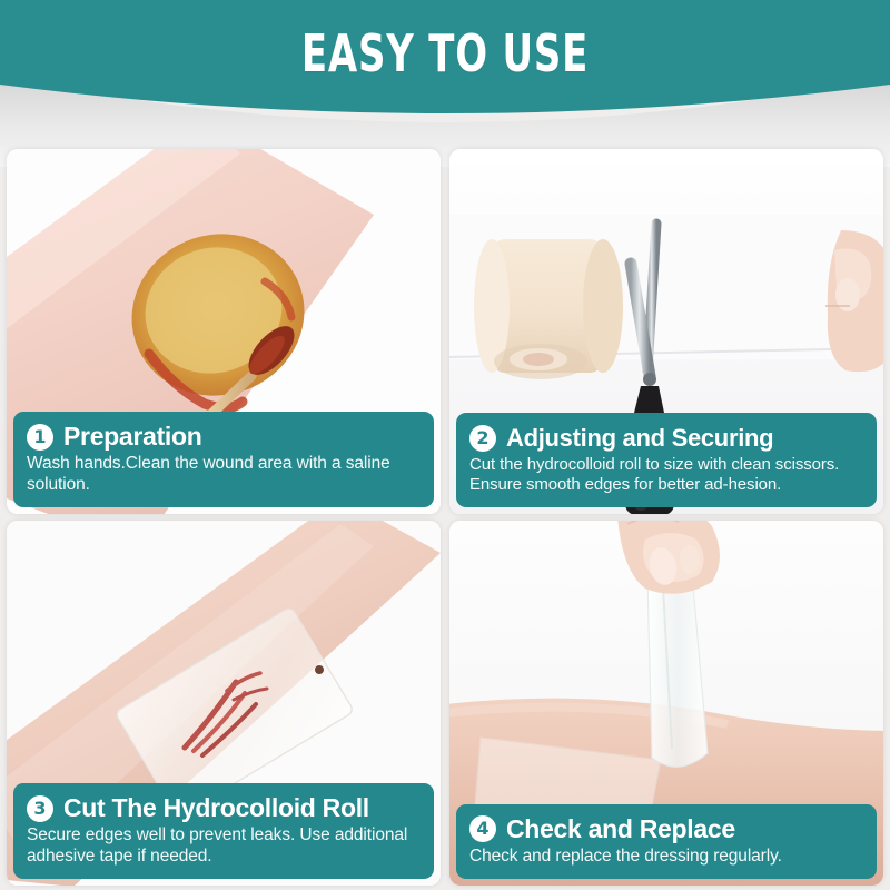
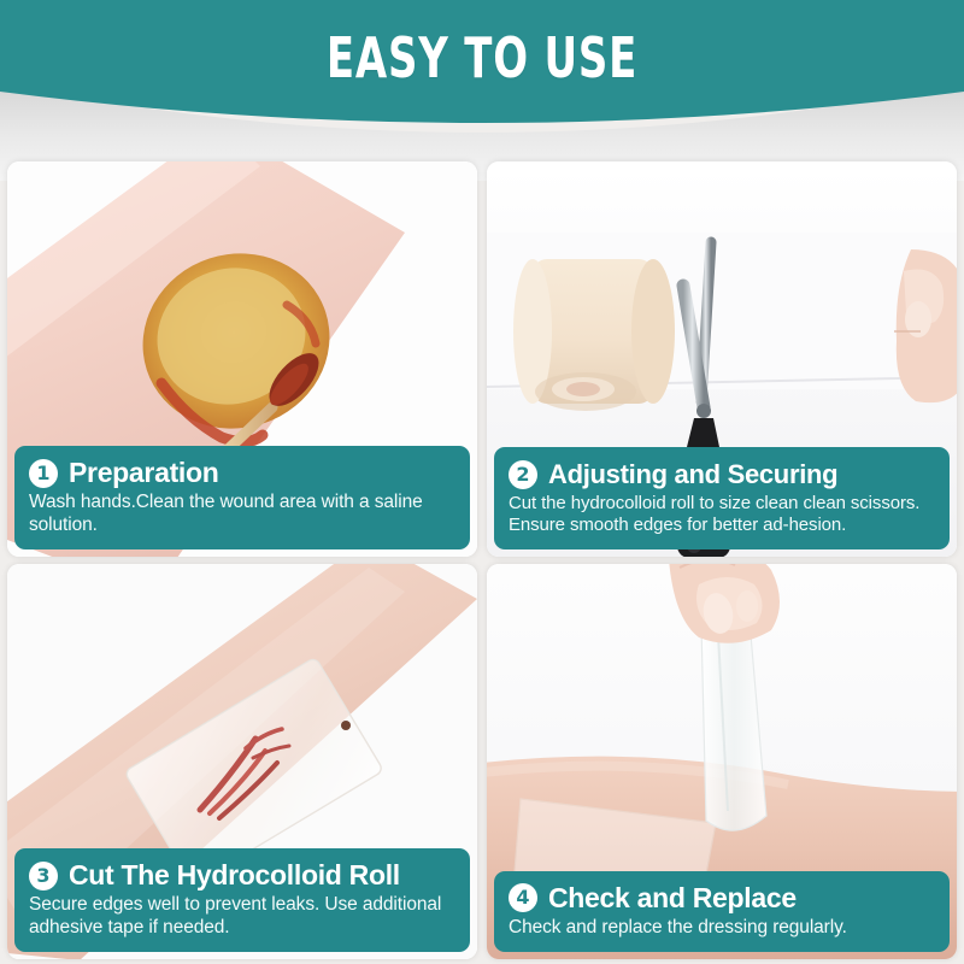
  EASY TO USE
  1
  Preparation
  Wash hands.Clean the wound area with a saline solution.
  2
  Adjusting and Securing
- Cut the hydrocolloid roll to size with clean scissors. Ensure smooth edges for better ad-hesion.
+ Cut the hydrocolloid roll to size clean clean scissors. Ensure smooth edges for better ad-hesion.
  3
  Cut The Hydrocolloid Roll
  Secure edges well to prevent leaks. Use additional adhesive tape if needed.
  4
  Check and Replace
  Check and replace the dressing regularly.
